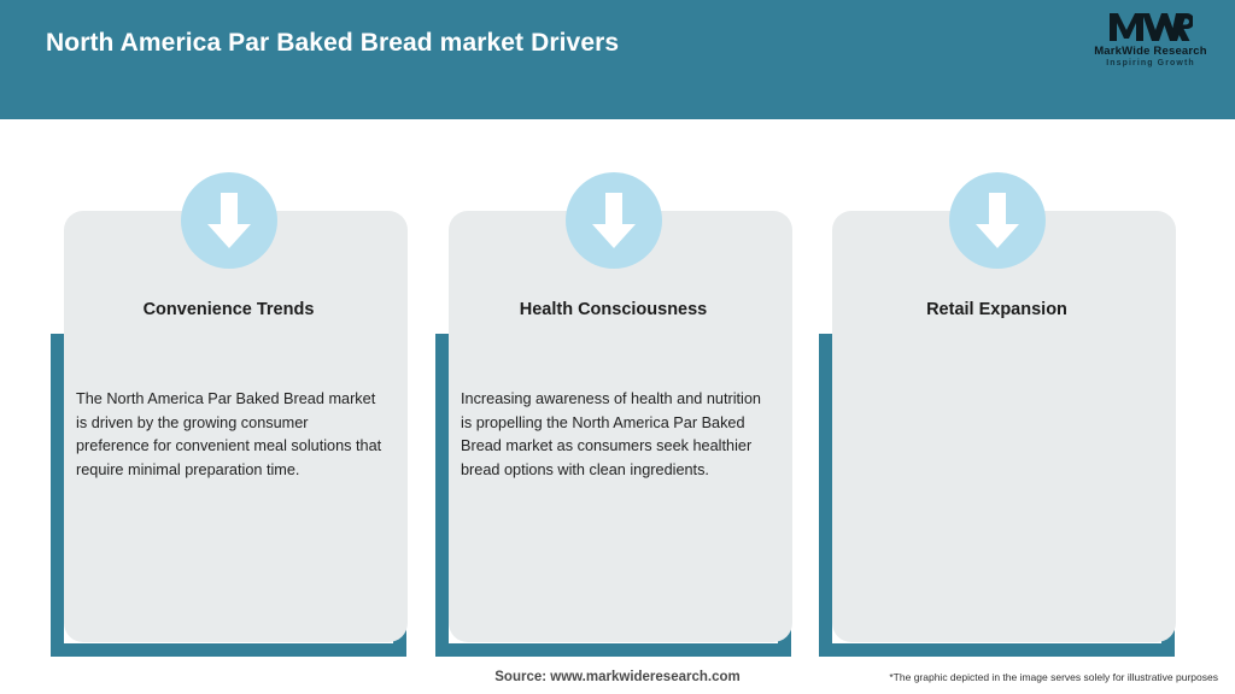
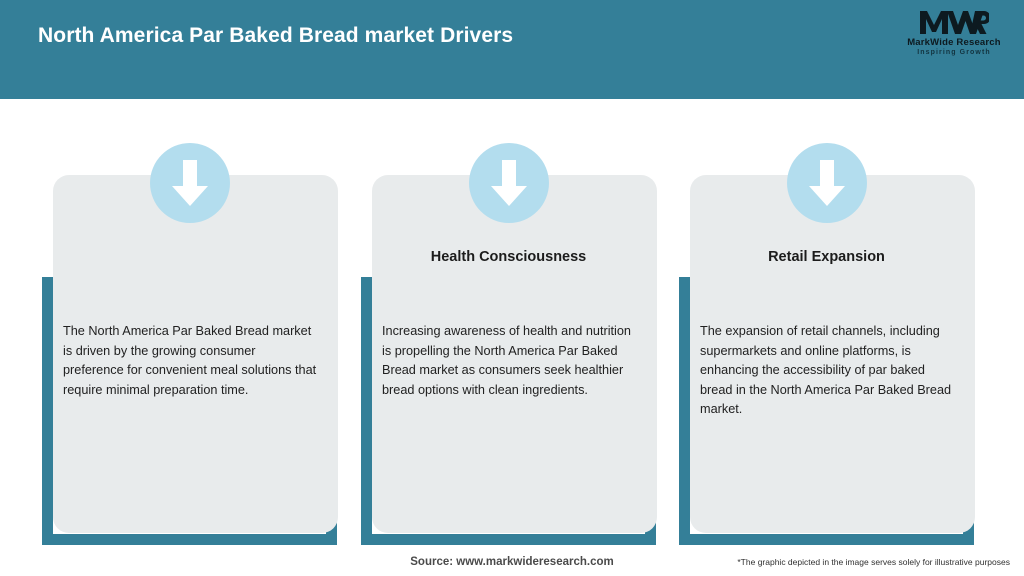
  North America Par Baked Bread market Drivers
  MarkWide Research
- Convenience Trends
  The North America Par Baked Bread market is driven by the growing consumer preference for convenient meal solutions that require minimal preparation time.
  Health Consciousness
  Increasing awareness of health and nutrition is propelling the North America Par Baked Bread market as consumers seek healthier bread options with clean ingredients.
  Retail Expansion
+ The expansion of retail channels, including supermarkets and online platforms, is enhancing the accessibility of par baked bread in the North America Par Baked Bread market.
  Source: www.markwideresearch.com
  *The graphic depicted in the image serves solely for illustrative purposes
